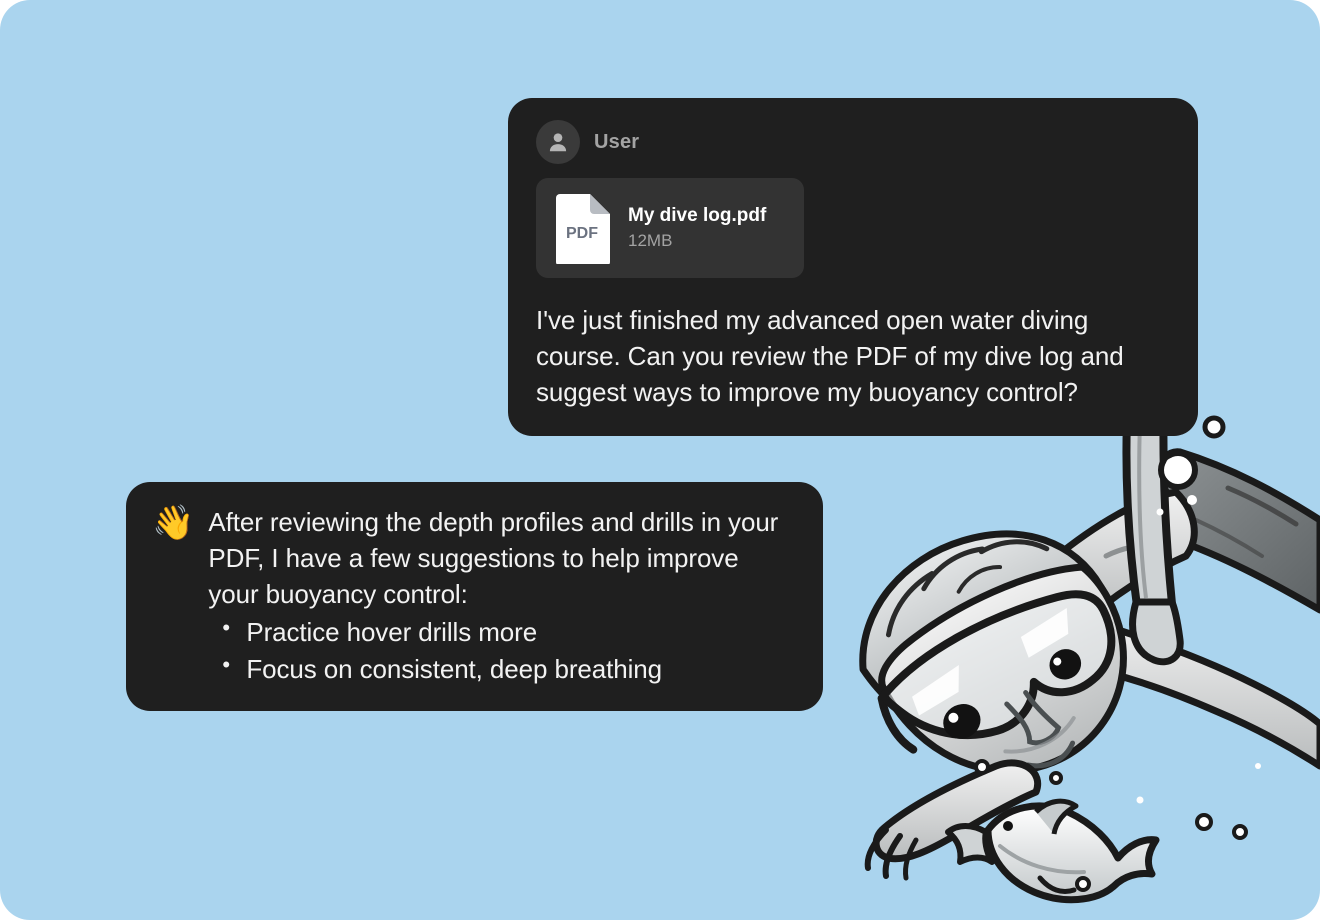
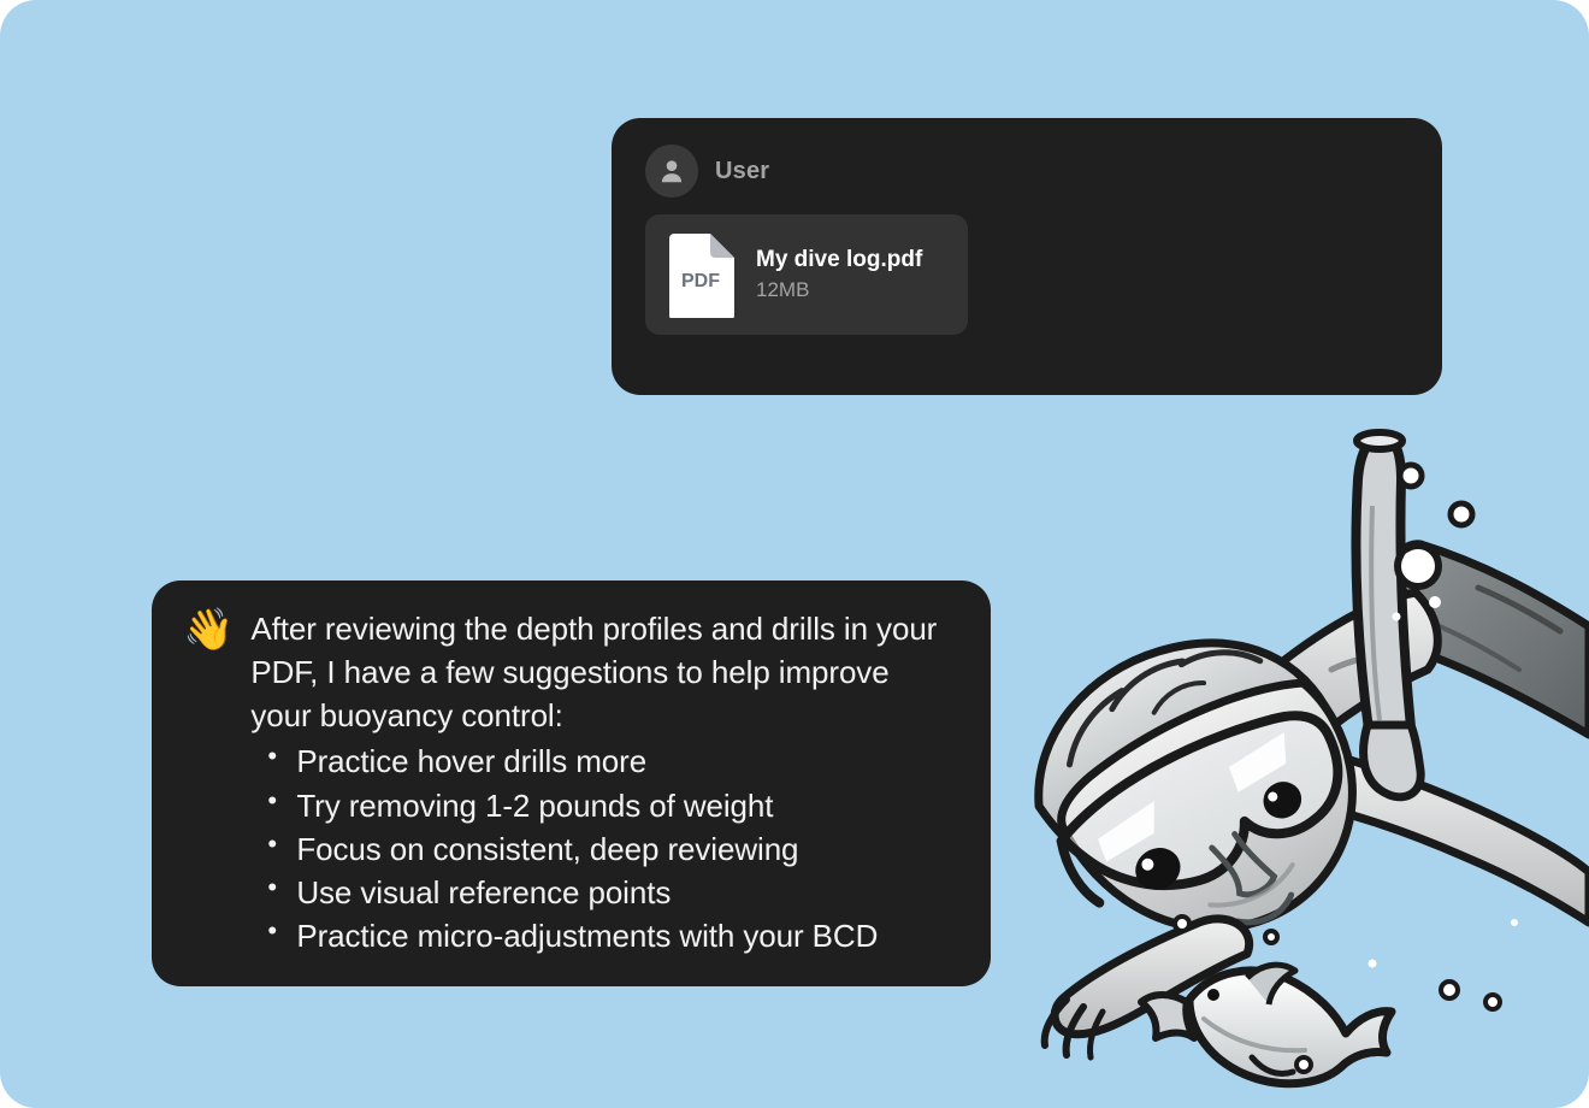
  User
  PDF
  My dive log.pdf
  12MB
- I've just finished my advanced open water diving course. Can you review the PDF of my dive log and suggest ways to improve my buoyancy control?
  👋
  After reviewing the depth profiles and drills in your PDF, I have a few suggestions to help improve your buoyancy control:
  Practice hover drills more
+ Try removing 1-2 pounds of weight
- Focus on consistent, deep breathing
+ Focus on consistent, deep reviewing
+ Use visual reference points
+ Practice micro-adjustments with your BCD
